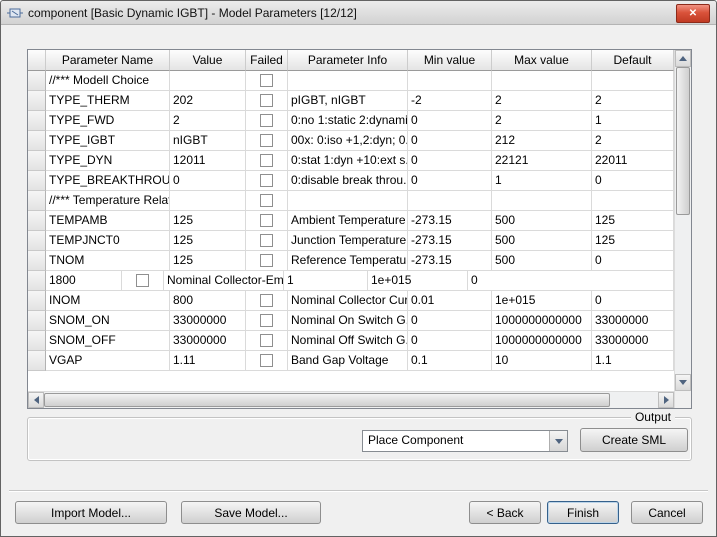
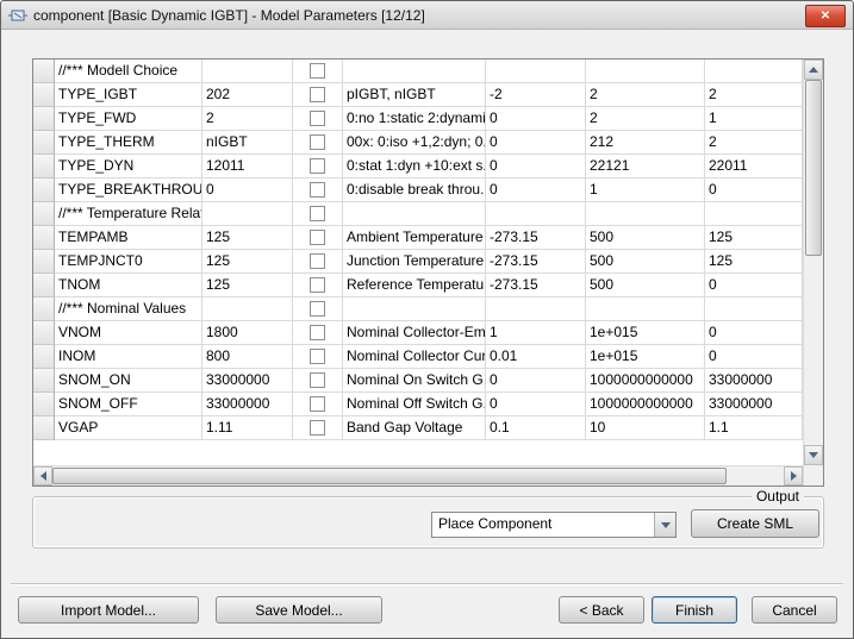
  component [Basic Dynamic IGBT] - Model Parameters [12/12]
  ✕
- Parameter Name
- Value
- Failed
- Parameter Info
- Min value
- Max value
- Default
  //*** Modell Choice
- TYPE_THERM
+ TYPE_IGBT
  202
  pIGBT, nIGBT
  -2
  2
  2
  TYPE_FWD
  2
  0:no 1:static 2:dynami
  0
  2
  1
- TYPE_IGBT
+ TYPE_THERM
  nIGBT
  00x: 0:iso +1,2:dyn; 0
  0
  212
  2
  TYPE_DYN
  12011
  0:stat 1:dyn +10:ext s
  0
  22121
  22011
  TYPE_BREAKTHROU
  0
  0:disable break throu.
  0
  1
  0
  //*** Temperature Rela
  TEMPAMB
  125
  Ambient Temperature
  -273.15
  500
  125
  TEMPJNCT0
  125
  Junction Temperature
  -273.15
  500
  125
  TNOM
  125
  Reference Temperatu
  -273.15
  500
  0
+ //*** Nominal Values
+ VNOM
  1800
  Nominal Collector-Em
  1
  1e+015
  0
  INOM
  800
  Nominal Collector Cur
  0.01
  1e+015
  0
  SNOM_ON
  33000000
  Nominal On Switch G
  0
  1000000000000
  33000000
  SNOM_OFF
  33000000
  Nominal Off Switch G
  0
  1000000000000
  33000000
  VGAP
  1.11
  Band Gap Voltage
  0.1
  10
  1.1
  Output
  Place Component
  Create SML
  Import Model...
  Save Model...
  < Back
  Finish
  Cancel
